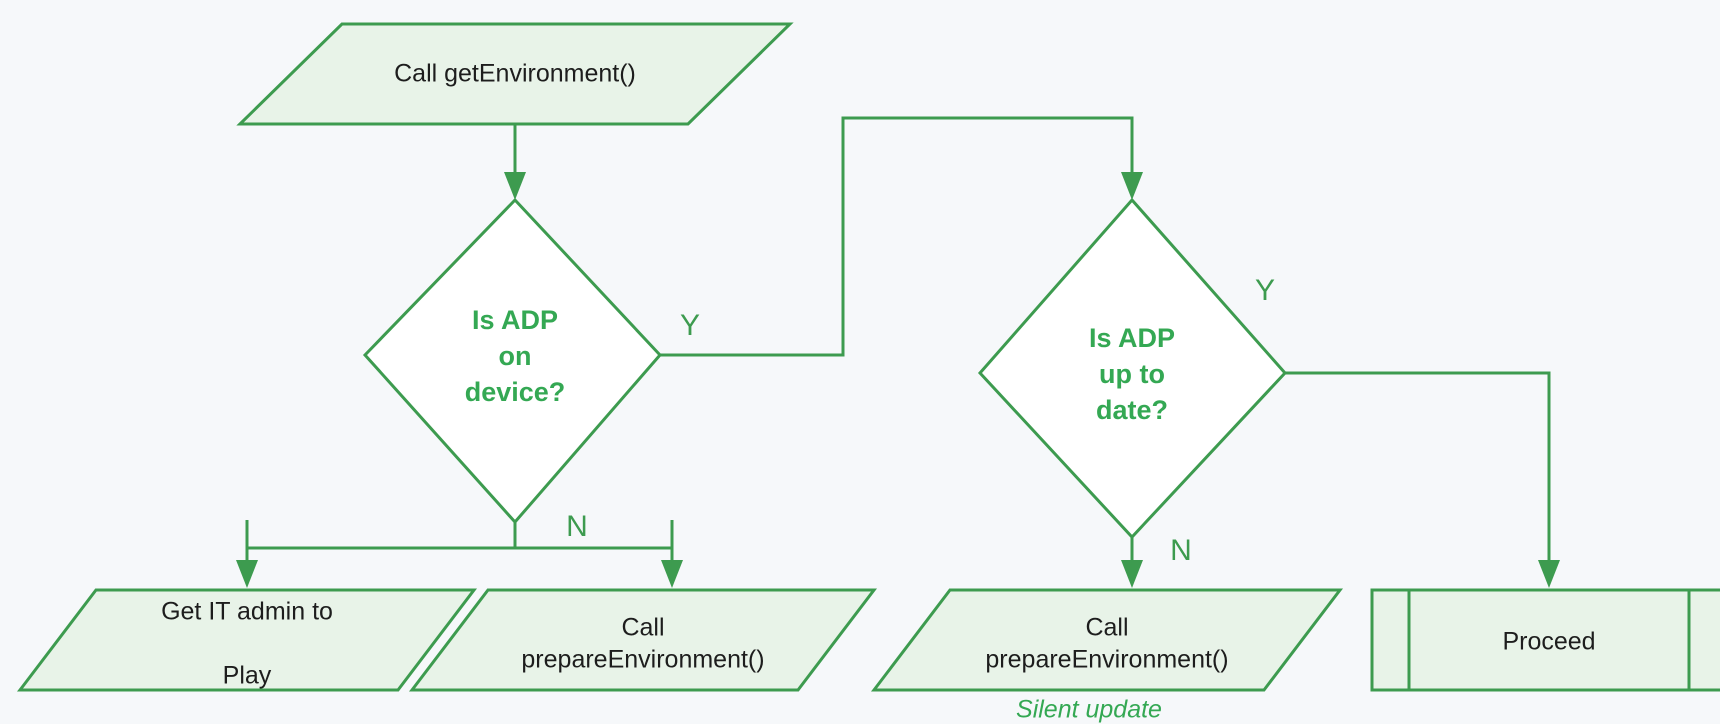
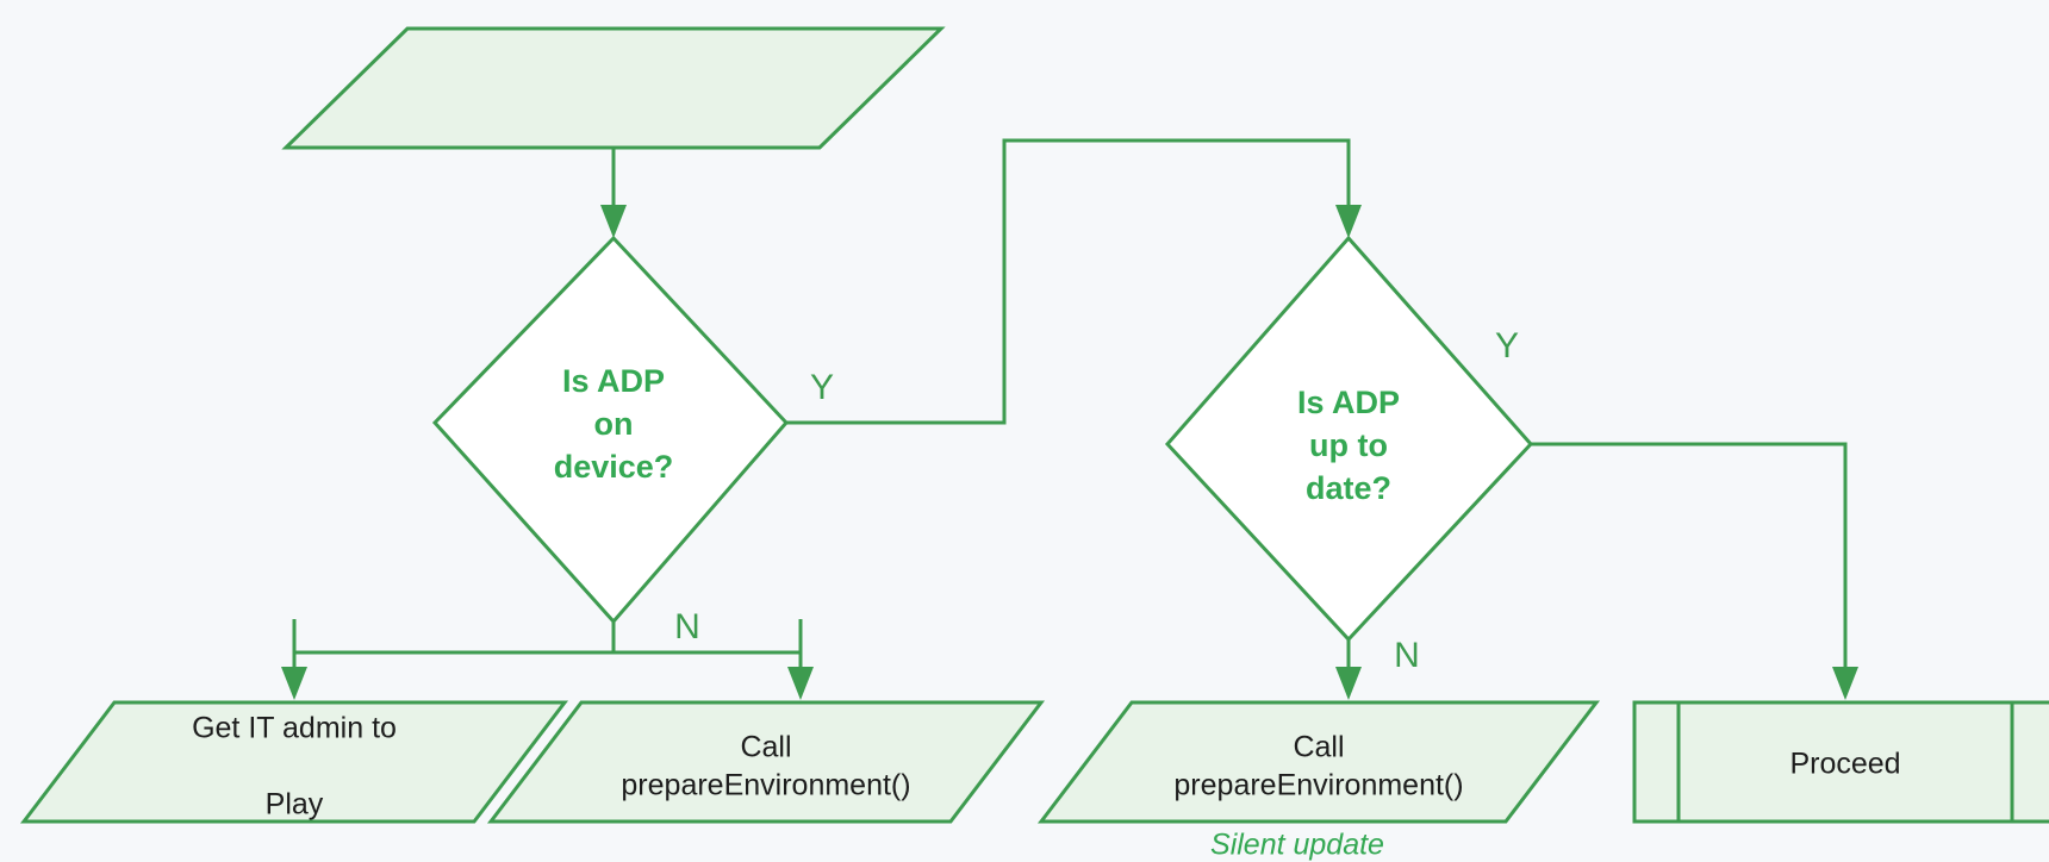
- Call getEnvironment()
  Is ADP
  on
  device?
  Is ADP
  up to
  date?
  Get IT admin to
  Play
  Call
  prepareEnvironment()
  Call
  prepareEnvironment()
  Silent update
  Proceed
  Y
  N
  Y
  N
